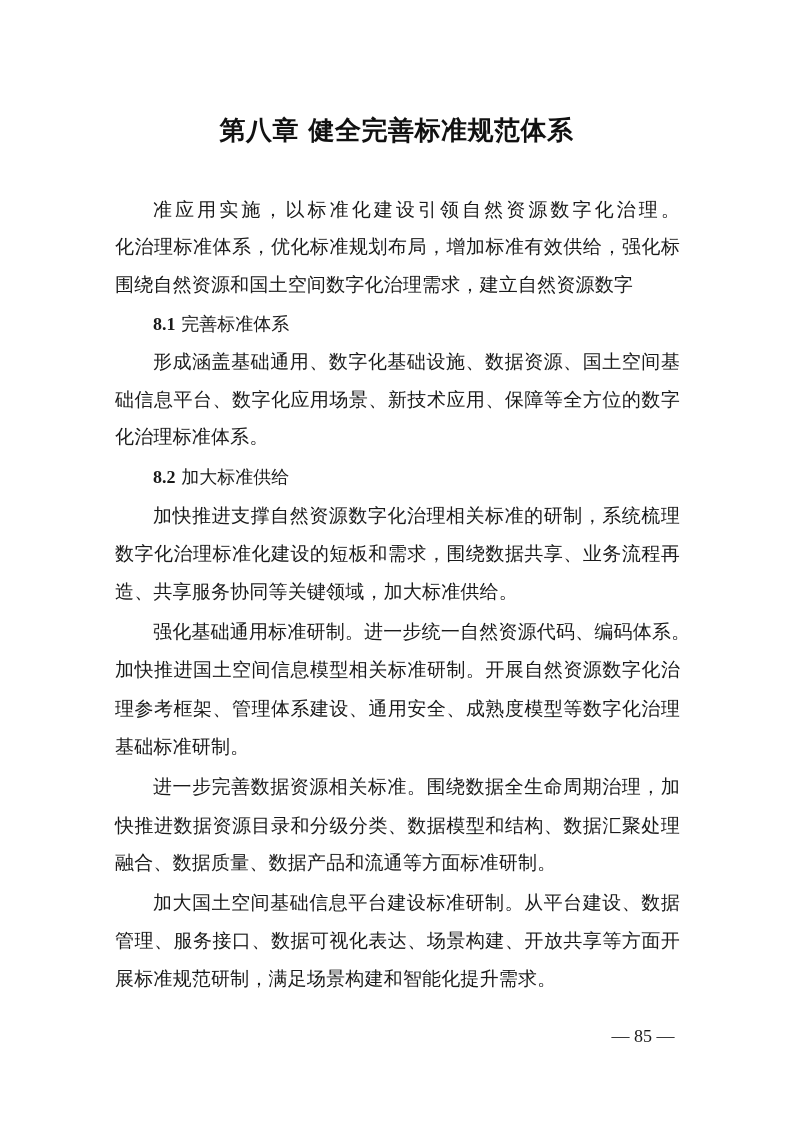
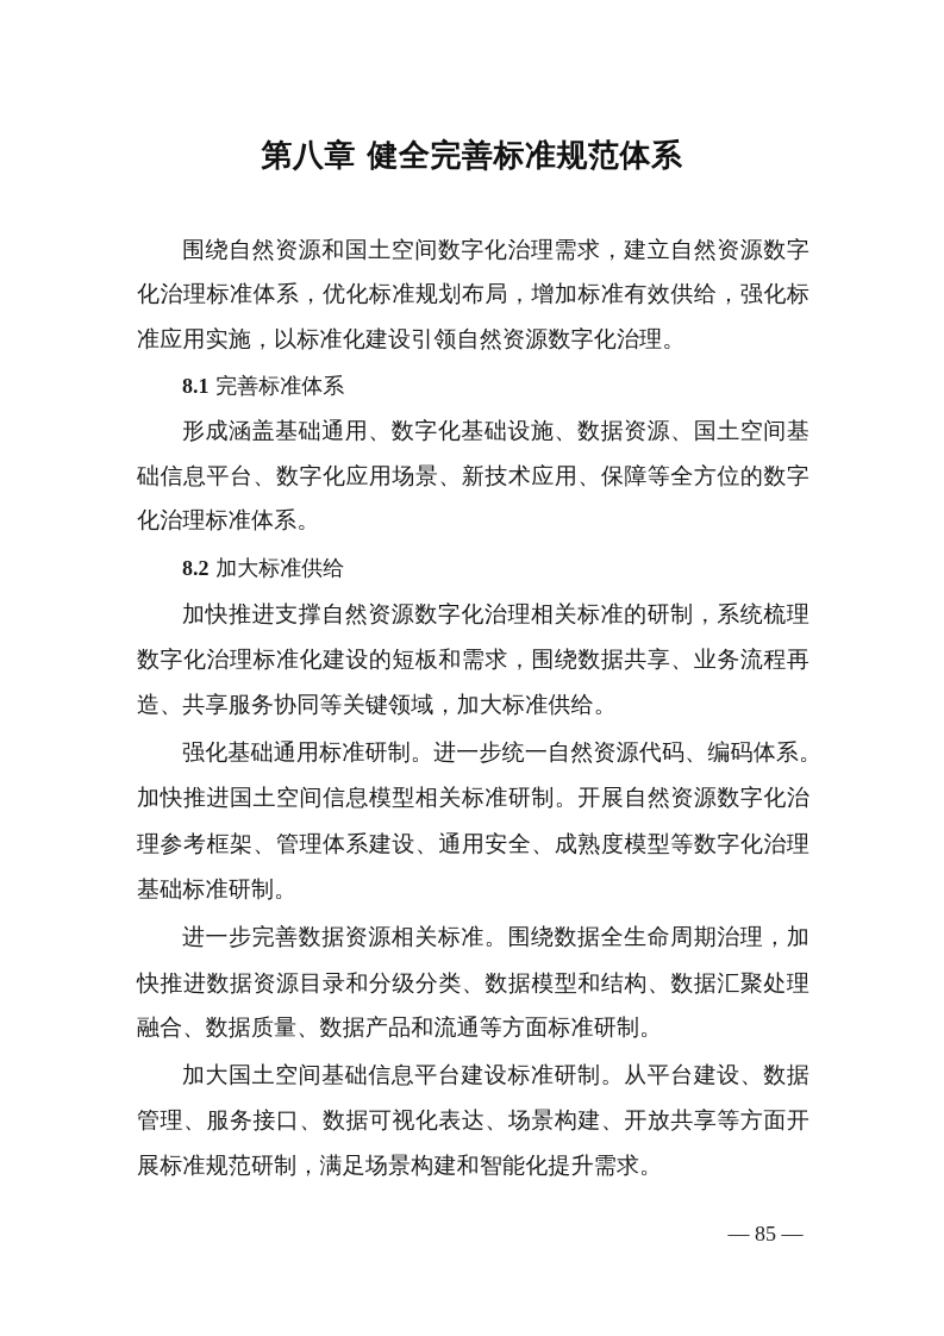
  第八章 健全完善标准规范体系
- 准应用实施，以标准化建设引领自然资源数字化治理。
+ 围绕自然资源和国土空间数字化治理需求，建立自然资源数字
  化治理标准体系，优化标准规划布局，增加标准有效供给，强化标
- 围绕自然资源和国土空间数字化治理需求，建立自然资源数字
+ 准应用实施，以标准化建设引领自然资源数字化治理。
  8.1 完善标准体系
  形成涵盖基础通用、数字化基础设施、数据资源、国土空间基
  础信息平台、数字化应用场景、新技术应用、保障等全方位的数字
  化治理标准体系。
  8.2 加大标准供给
  加快推进支撑自然资源数字化治理相关标准的研制，系统梳理
  数字化治理标准化建设的短板和需求，围绕数据共享、业务流程再
  造、共享服务协同等关键领域，加大标准供给。
  强化基础通用标准研制。进一步统一自然资源代码、编码体系。
  加快推进国土空间信息模型相关标准研制。开展自然资源数字化治
  理参考框架、管理体系建设、通用安全、成熟度模型等数字化治理
  基础标准研制。
  进一步完善数据资源相关标准。围绕数据全生命周期治理，加
  快推进数据资源目录和分级分类、数据模型和结构、数据汇聚处理
  融合、数据质量、数据产品和流通等方面标准研制。
  加大国土空间基础信息平台建设标准研制。从平台建设、数据
  管理、服务接口、数据可视化表达、场景构建、开放共享等方面开
  展标准规范研制，满足场景构建和智能化提升需求。
  — 85 —
